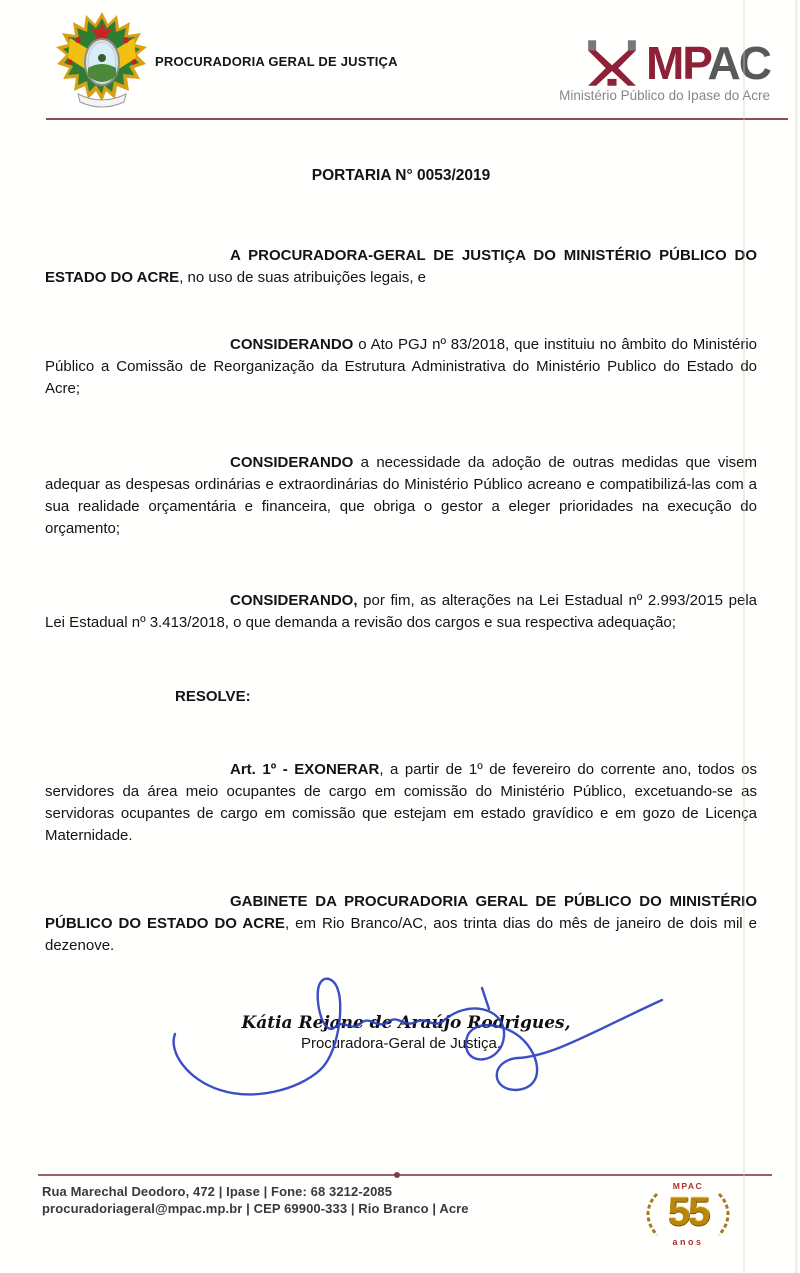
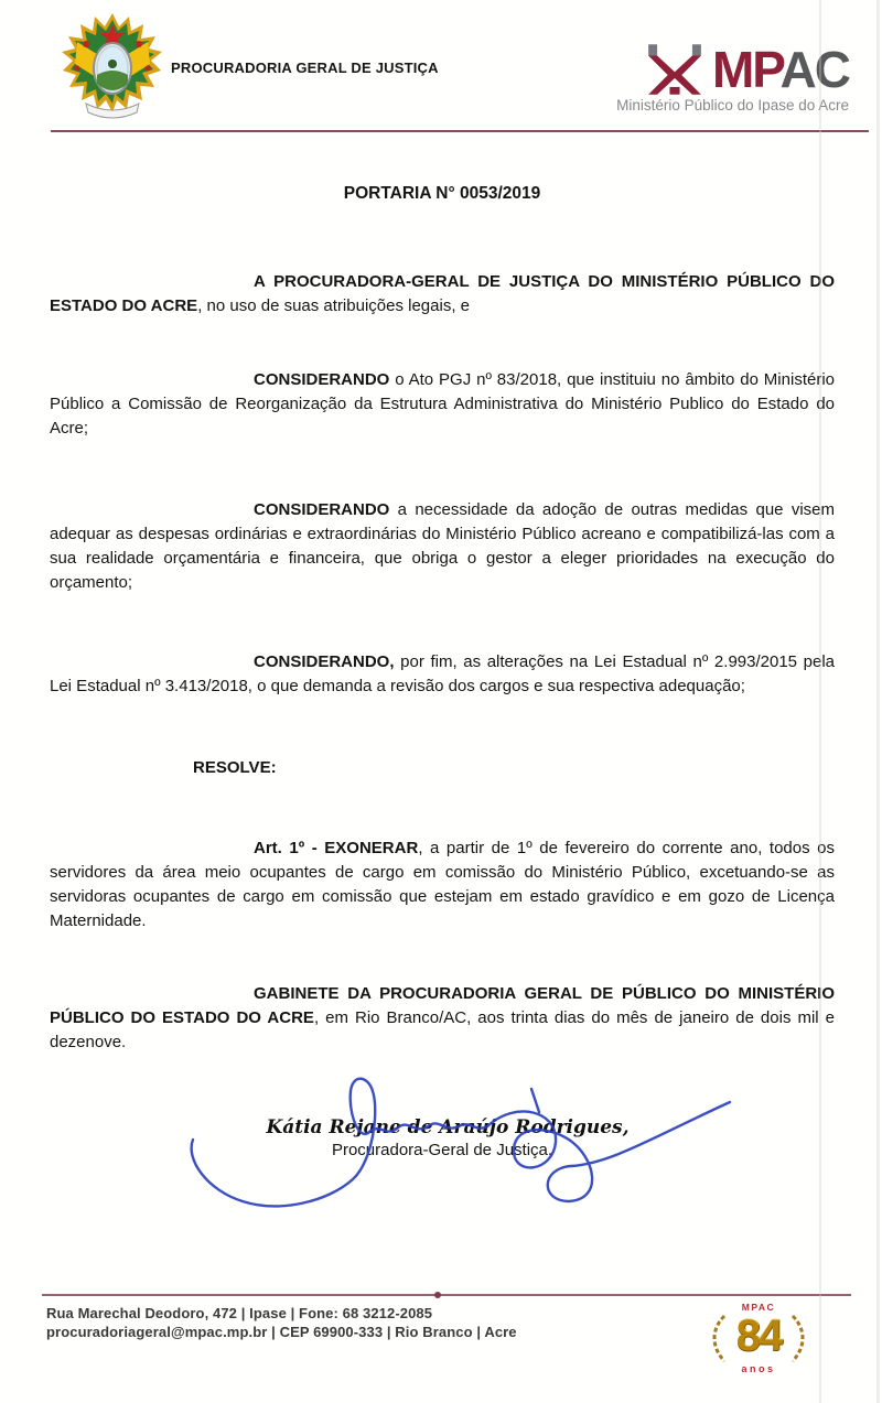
  PROCURADORIA GERAL DE JUSTIÇA
  MPAC
  Ministério Público do Ipase do Acre
  PORTARIA N° 0053/2019
  A PROCURADORA-GERAL DE JUSTIÇA DO MINISTÉRIO PÚBLICO DO ESTADO DO ACRE, no uso de suas atribuições legais, e
  CONSIDERANDO o Ato PGJ nº 83/2018, que instituiu no âmbito do Ministério Público a Comissão de Reorganização da Estrutura Administrativa do Ministério Publico do Estado do Acre;
  CONSIDERANDO a necessidade da adoção de outras medidas que visem adequar as despesas ordinárias e extraordinárias do Ministério Público acreano e compatibilizá-las com a sua realidade orçamentária e financeira, que obriga o gestor a eleger prioridades na execução do orçamento;
  CONSIDERANDO, por fim, as alterações na Lei Estadual nº 2.993/2015 pela Lei Estadual nº 3.413/2018, o que demanda a revisão dos cargos e sua respectiva adequação;
  RESOLVE:
  Art. 1º - EXONERAR, a partir de 1º de fevereiro do corrente ano, todos os servidores da área meio ocupantes de cargo em comissão do Ministério Público, excetuando-se as servidoras ocupantes de cargo em comissão que estejam em estado gravídico e em gozo de Licença Maternidade.
  GABINETE DA PROCURADORIA GERAL DE PÚBLICO DO MINISTÉRIO PÚBLICO DO ESTADO DO ACRE, em Rio Branco/AC, aos trinta dias do mês de janeiro de dois mil e dezenove.
  Kátia Rejaneajo Rodrigues,
  Procradora-Geral de Justiça.
  Rua Marechal Deodoro, 472 | Ipase | Fone: 68 3212-2085
  procuradoriageral@mpac.mp.br | CEP 69900-333 | Rio Branco | Acre
  MPAC
- 55
+ 84
  anos
